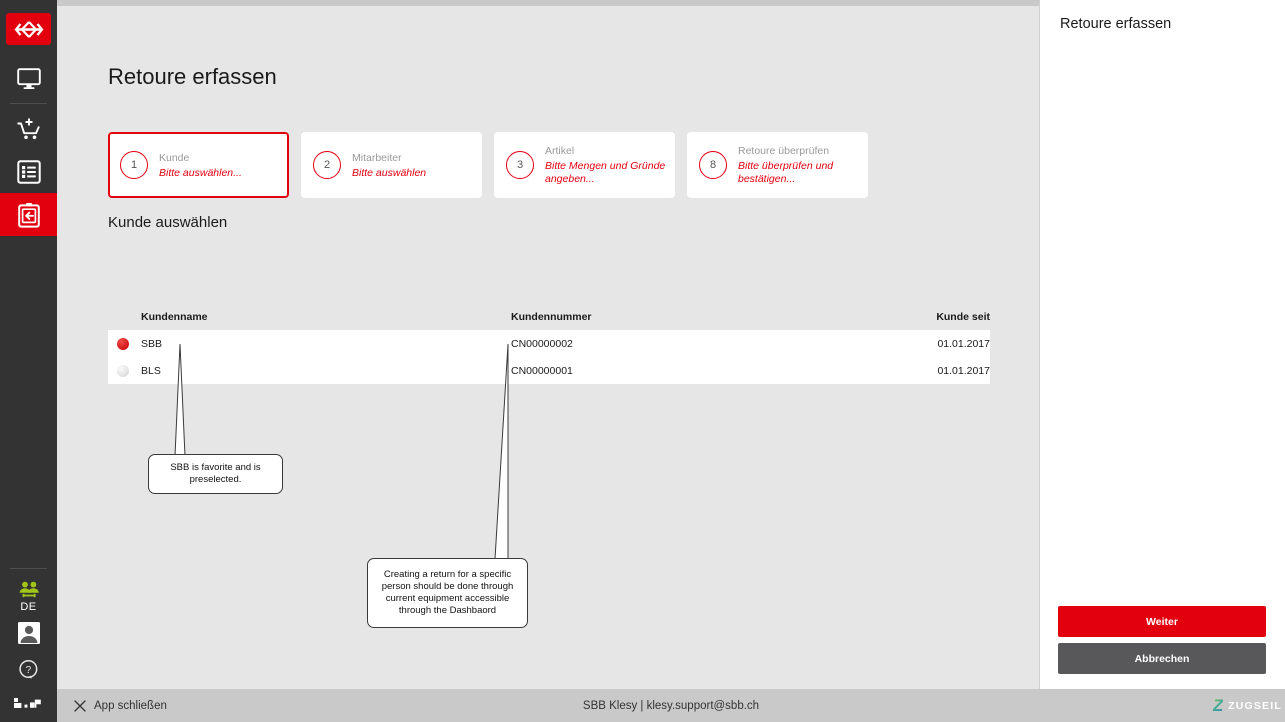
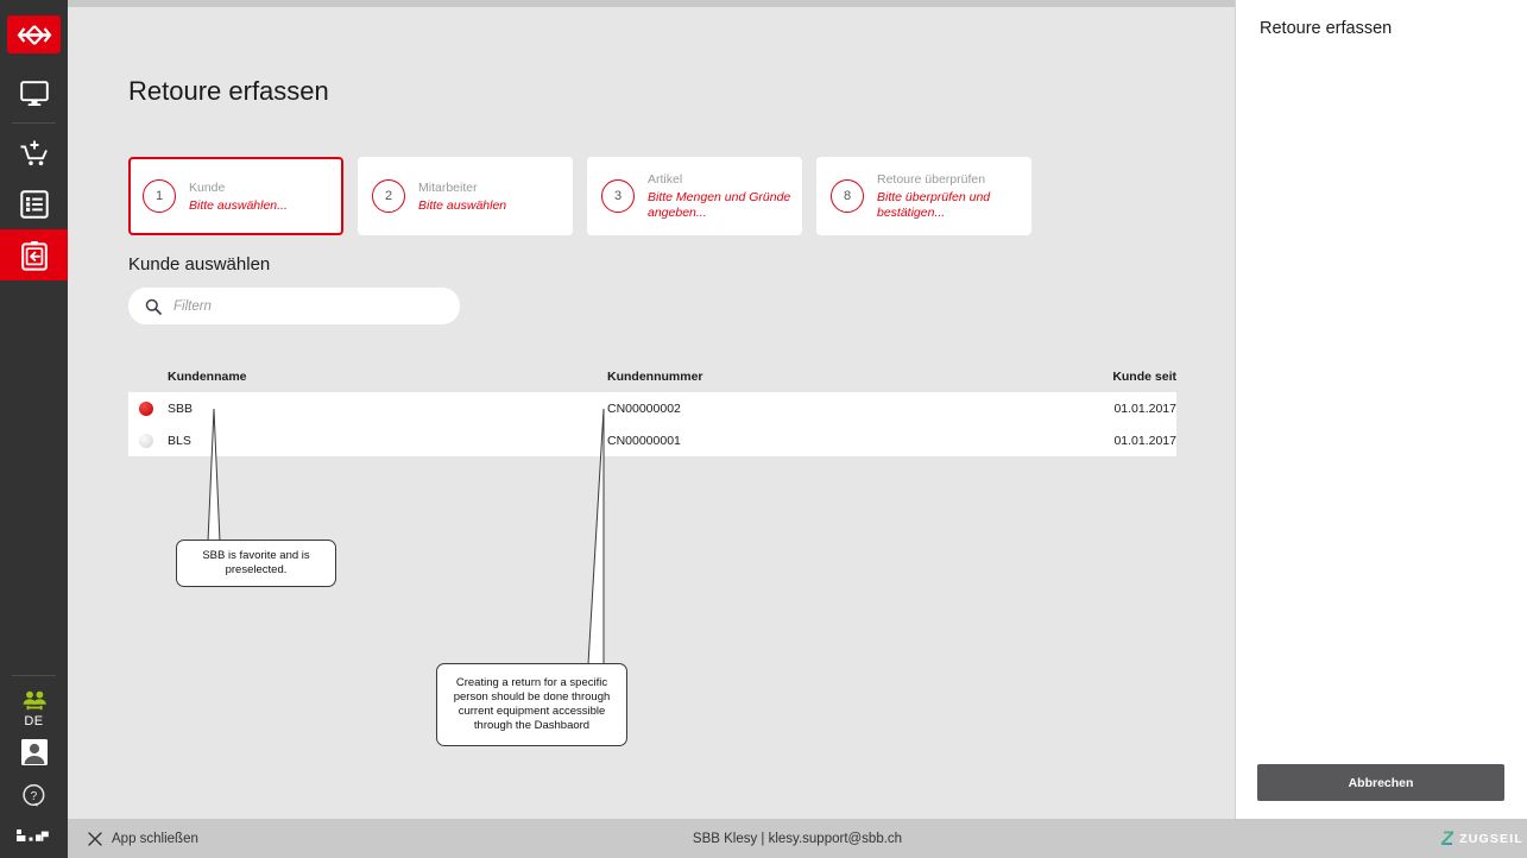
  DE
  ?
  Retoure erfassen
  1
  Kunde
  Bitte auswählen...
  2
  Mitarbeiter
  Bitte auswählen
  3
  Artikel
  Bitte Mengen und Gründe angeben...
  8
  Retoure überprüfen
  Bitte überprüfen und bestätigen...
  Kunde auswählen
+ Filtern
  Kundenname
  Kundennummer
  Kunde seit
  SBB
  CN00000002
  01.01.2017
  BLS
  CN00000001
  01.01.2017
  SBB is favorite and is preselected.
  Creating a return for a specific person should be done through current equipment accessible through the Dashbaord
  Retoure erfassen
- Weiter
  Abbrechen
  App schließen
  SBB Klesy | klesy.support@sbb.ch
  Z
  ZUGSEIL
